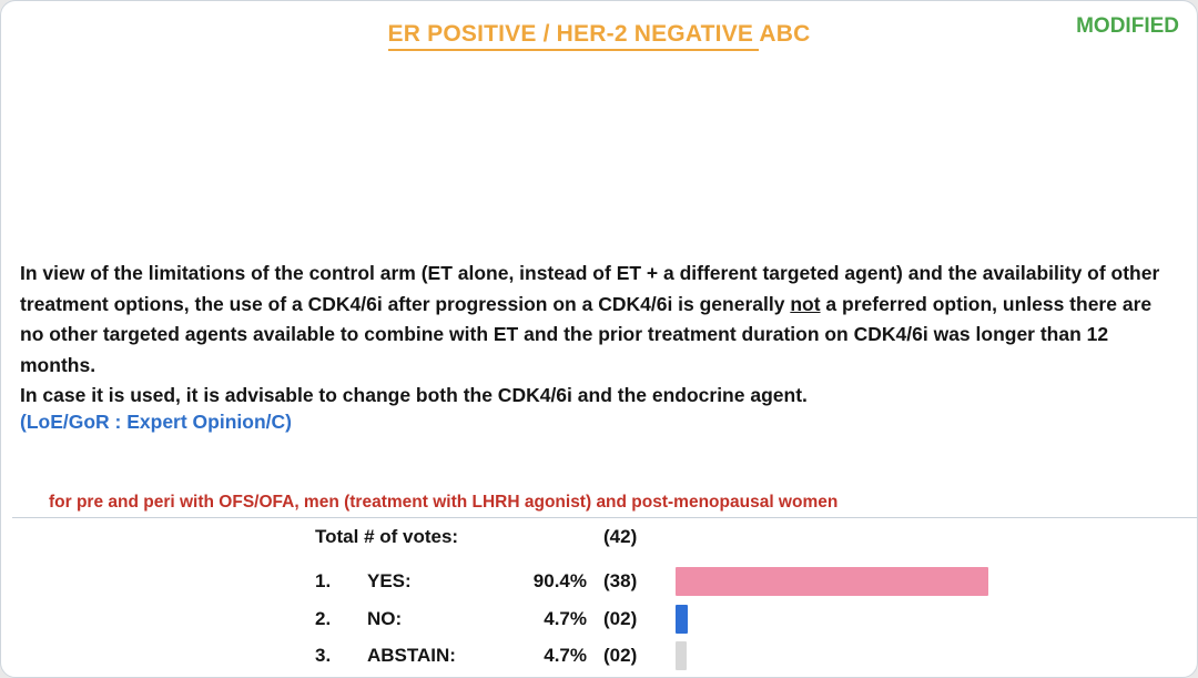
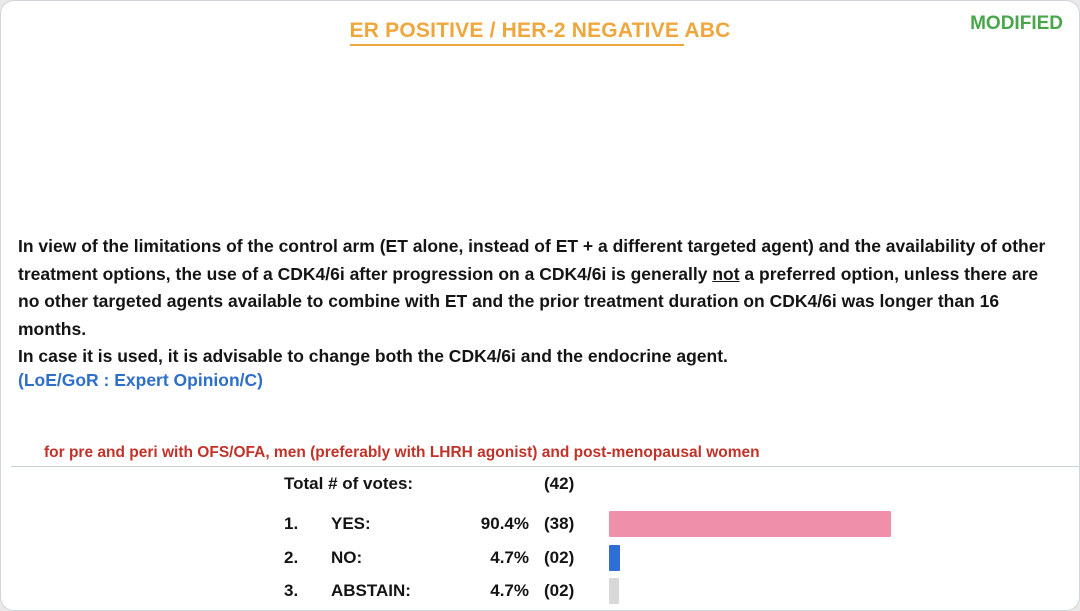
  ER POSITIVE / HER-2 NEGATIVE ABC
  MODIFIED
- In view of the limitations of the control arm (ET alone, instead of ET + a different targeted agent) and the availability of other treatment options, the use of a CDK4/6i after progression on a CDK4/6i is generally not a preferred option, unless there are no other targeted agents available to combine with ET and the prior treatment duration on CDK4/6i was longer than 12 months.
+ In view of the limitations of the control arm (ET alone, instead of ET + a different targeted agent) and the availability of other treatment options, the use of a CDK4/6i after progression on a CDK4/6i is generally not a preferred option, unless there are no other targeted agents available to combine with ET and the prior treatment duration on CDK4/6i was longer than 16 months.
  In case it is used, it is advisable to change both the CDK4/6i and the endocrine agent.
  (LoE/GoR : Expert Opinion/C)
- for pre and peri with OFS/OFA, men (treatment with LHRH agonist) and post-menopausal women
+ for pre and peri with OFS/OFA, men (preferably with LHRH agonist) and post-menopausal women
  Total # of votes:
  (42)
  1.
  YES:
  90.4%
  (38)
  2.
  NO:
  4.7%
  (02)
  3.
  ABSTAIN:
  4.7%
  (02)
